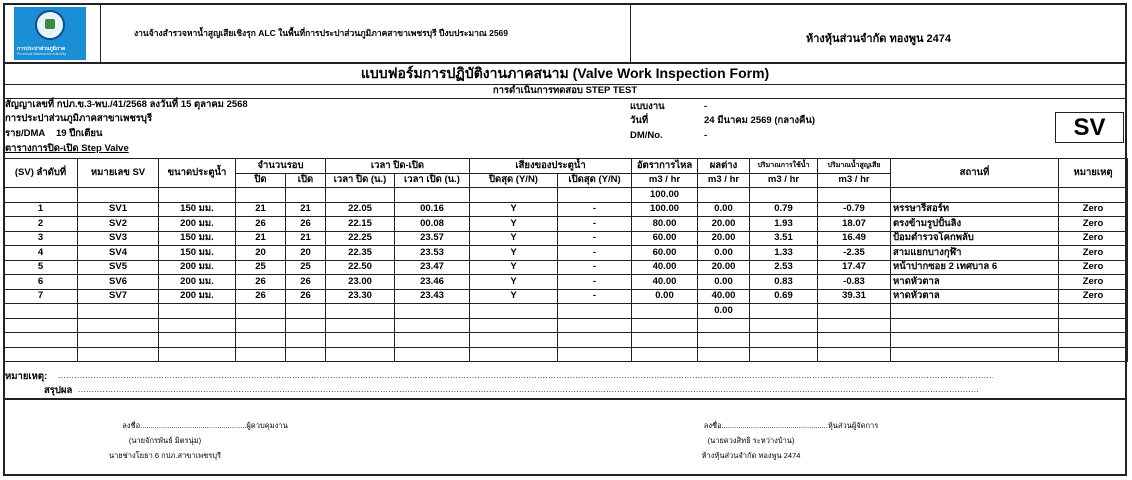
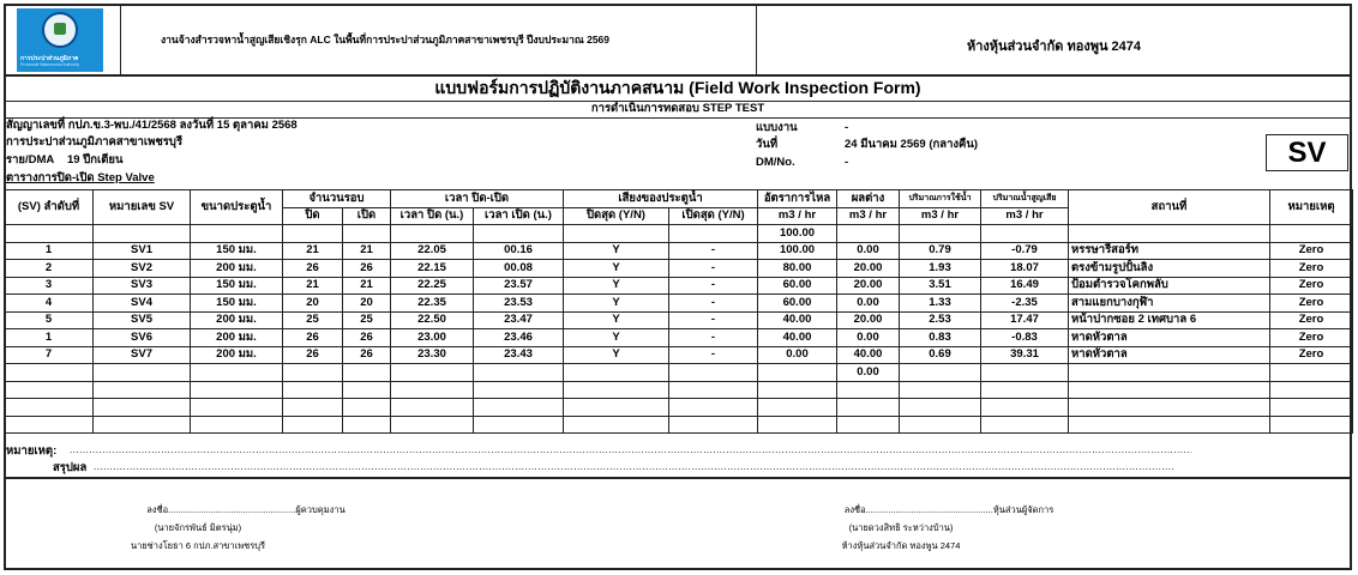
  งานจ้างสำรวจหาน้ำสูญเสียเชิงรุก ALC ในพื้นที่การประปาส่วนภูมิภาคสาขาเพชรบุรี ปีงบประมาณ 2569
  ห้างหุ้นส่วนจำกัด ทองพูน 2474
- แบบฟอร์มการปฏิบัติงานภาคสนาม (Valve Work Inspection Form)
+ แบบฟอร์มการปฏิบัติงานภาคสนาม (Field Work Inspection Form)
  การดำเนินการทดสอบ STEP TEST
  สัญญาเลขที่ กปภ.ข.3-พบ./41/2568 ลงวันที่ 15 ตุลาคม 2568
  การประปาส่วนภูมิภาคสาขาเพชรบุรี
  ราย/DMA
  19 ปึกเตียน
  ตารางการปิด-เปิด Step Valve
  แบบงาน
  -
  วันที่
  24 มีนาคม 2569 (กลางคืน)
  DM/No.
  -
  SV
  (SV) ลำดับที่	หมายเลข SV	ขนาดประตูน้ำ	จำนวนรอบ	เวลา ปิด-เปิด	เสียงของประตูน้ำ	อัตราการไหล	ผลต่าง			สถานที่	หมายเหตุ
  ปิด	เปิด	เวลา ปิด (น.)	เวลา เปิด (น.)	ปิดสุด (Y/N)	เปิดสุด (Y/N)	m3 / hr	m3 / hr	m3 / hr	m3 / hr
  									100.00
  1	SV1	150 มม.	21	21	22.05	00.16	Y	-	100.00	0.00	0.79	-0.79	หรรษารีสอร์ท	Zero
  2	SV2	200 มม.	26	26	22.15	00.08	Y	-	80.00	20.00	1.93	18.07	ตรงข้ามรูปปั้นลิง	Zero
  3	SV3	150 มม.	21	21	22.25	23.57	Y	-	60.00	20.00	3.51	16.49	ป้อมตำรวจโคกพลับ	Zero
  4	SV4	150 มม.	20	20	22.35	23.53	Y	-	60.00	0.00	1.33	-2.35	สามแยกบางกุฬ้า	Zero
  5	SV5	200 มม.	25	25	22.50	23.47	Y	-	40.00	20.00	2.53	17.47	หน้าปากซอย 2 เทศบาล 6	Zero
- 6	SV6	200 มม.	26	26	23.00	23.46	Y	-	40.00	0.00	0.83	-0.83	หาดหัวตาล	Zero
+ 1	SV6	200 มม.	26	26	23.00	23.46	Y	-	40.00	0.00	0.83	-0.83	หาดหัวตาล	Zero
  7	SV7	200 มม.	26	26	23.30	23.43	Y	-	0.00	40.00	0.69	39.31	หาดหัวตาล	Zero
  										0.00
  หมายเหตุ:
  .......................................................................................................................................................................................................................................................................................................................................................
  สรุปผล
  ...........................................................................................................................................................................................................................................................................................................................................
  ลงชื่อ...................................................ผู้ควบคุมงาน
  (นายจักรพันธ์ มิตรนุ่ม)
  นายช่างโยธา 6 กปภ.สาขาเพชรบุรี
  ลงชื่อ...................................................หุ้นส่วนผู้จัดการ
  (นายดวงสิทธิ ระหว่างบ้าน)
  ห้างหุ้นส่วนจำกัด ทองพูน 2474
